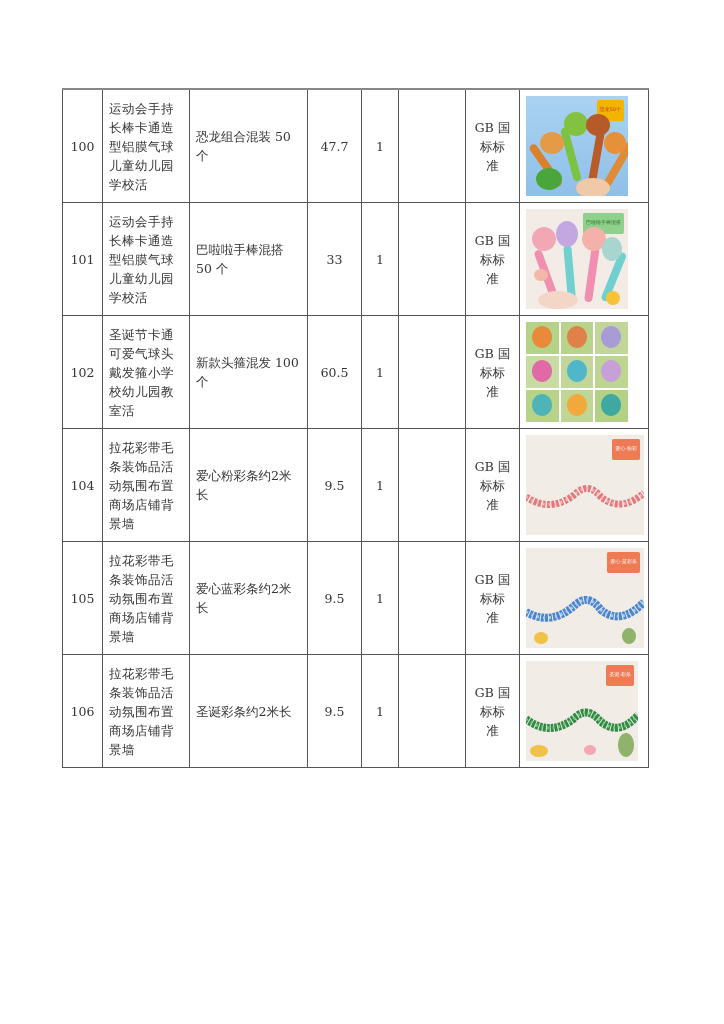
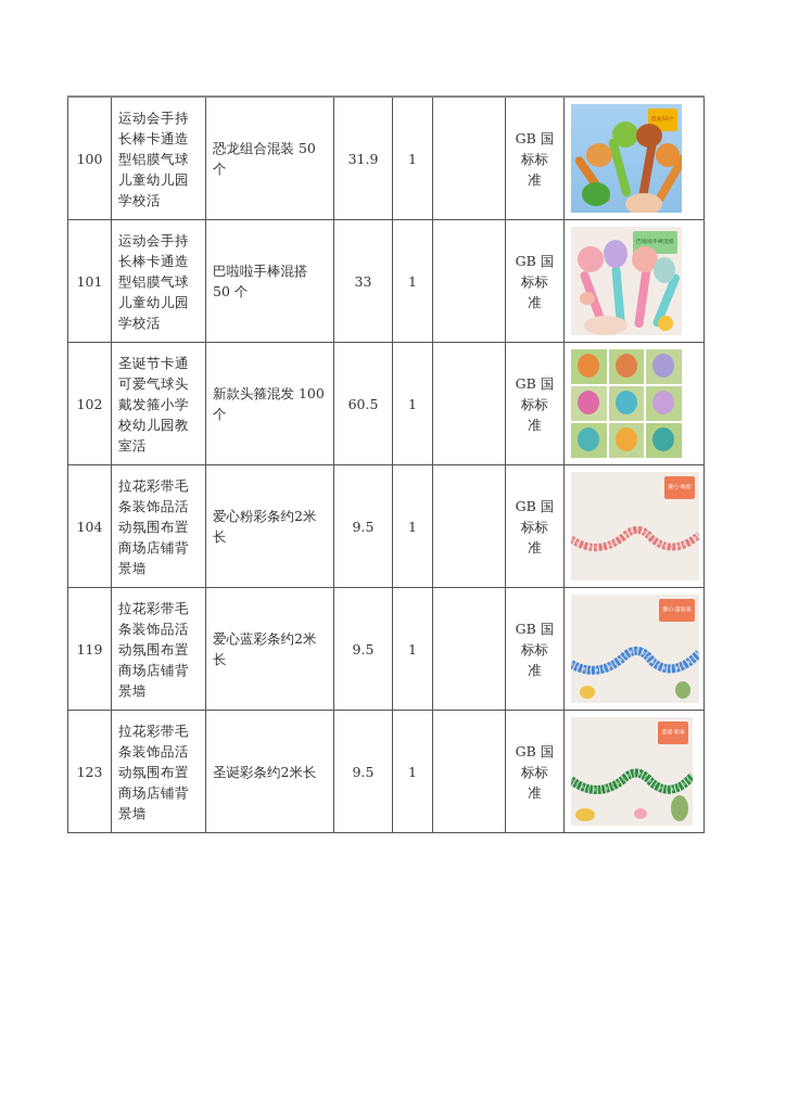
- 100	运动会手持长棒卡通造型铝膜气球儿童幼儿园学校活	恐龙组合混装 50 个	47.7	1		GB 国标标准
+ 100	运动会手持长棒卡通造型铝膜气球儿童幼儿园学校活	恐龙组合混装 50 个	31.9	1		GB 国标标准
  101	运动会手持长棒卡通造型铝膜气球儿童幼儿园学校活	巴啦啦手棒混搭 50 个	33	1		GB 国标标准
  102	圣诞节卡通可爱气球头戴发箍小学校幼儿园教室活	新款头箍混发 100 个	60.5	1		GB 国标标准
  104	拉花彩带毛条装饰品活动氛围布置商场店铺背景墙	爱心粉彩条约2米长	9.5	1		GB 国标标准
- 105	拉花彩带毛条装饰品活动氛围布置商场店铺背景墙	爱心蓝彩条约2米长	9.5	1		GB 国标标准
+ 119	拉花彩带毛条装饰品活动氛围布置商场店铺背景墙	爱心蓝彩条约2米长	9.5	1		GB 国标标准
- 106	拉花彩带毛条装饰品活动氛围布置商场店铺背景墙	圣诞彩条约2米长	9.5	1		GB 国标标准
+ 123	拉花彩带毛条装饰品活动氛围布置商场店铺背景墙	圣诞彩条约2米长	9.5	1		GB 国标标准
